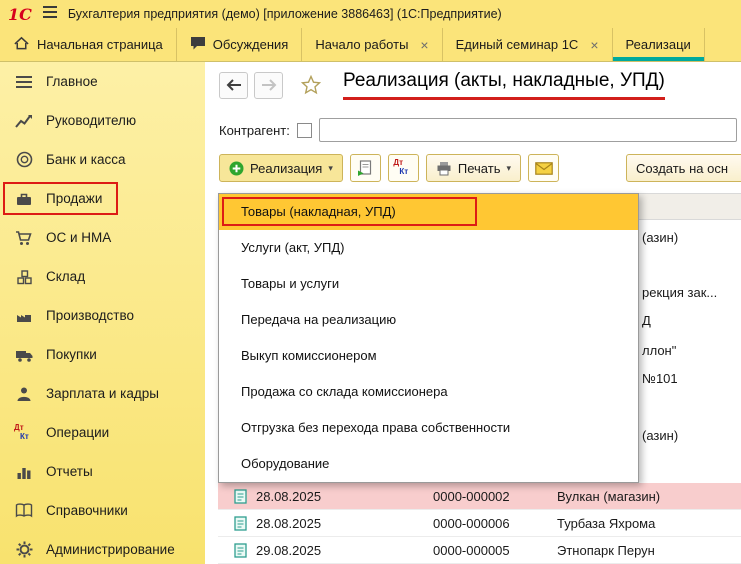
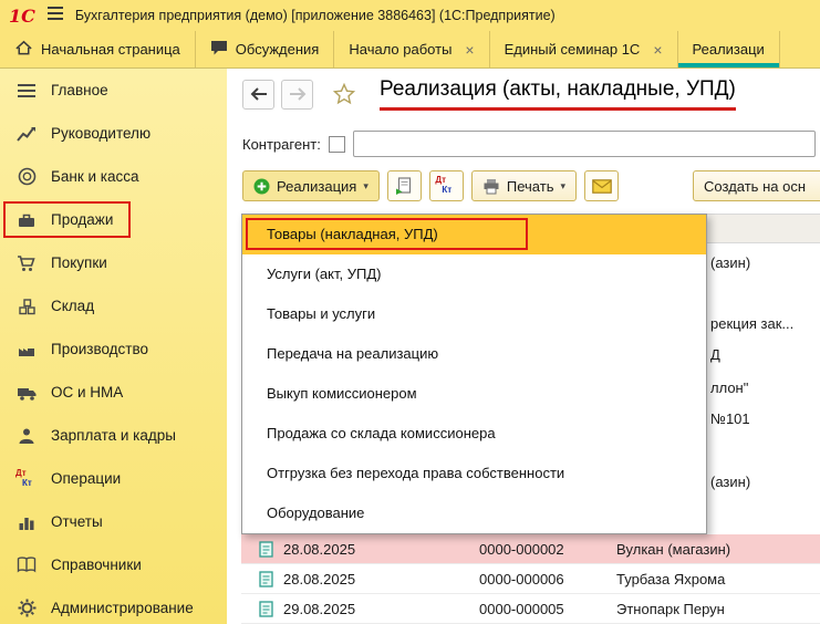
  1С
  Бухгалтерия предприятия (демо) [приложение 3886463] (1С:Предприятие)
  Начальная страница
  Обсуждения
  Начало работы
  ×
  Единый семинар 1С
  ×
  Реализаци
  Главное
  Руководителю
  Банк и касса
  Продажи
- ОС и НМА
+ Покупки
  Склад
  Производство
- Покупки
+ ОС и НМА
  Зарплата и кадры
  Дт
  Кт
  Операции
  Отчеты
  Справочники
  Администрирование
  Реализация (акты, накладные, УПД)
  Контрагент:
  Реализация
  ▾
  Дт
  Кт
  Печать
  ▾
  Создать на осн
  (азин)
  рекция зак...
  Д
  ллон"
  №101
  (азин)
  Товары (накладная, УПД)
  Услуги (акт, УПД)
  Товары и услуги
  Передача на реализацию
  Выкуп комиссионером
  Продажа со склада комиссионера
  Отгрузка без перехода права собственности
  Оборудование
  28.08.2025
  0000-000002
  Вулкан (магазин)
  28.08.2025
  0000-000006
  Турбаза Яхрома
  29.08.2025
  0000-000005
  Этнопарк Перун
